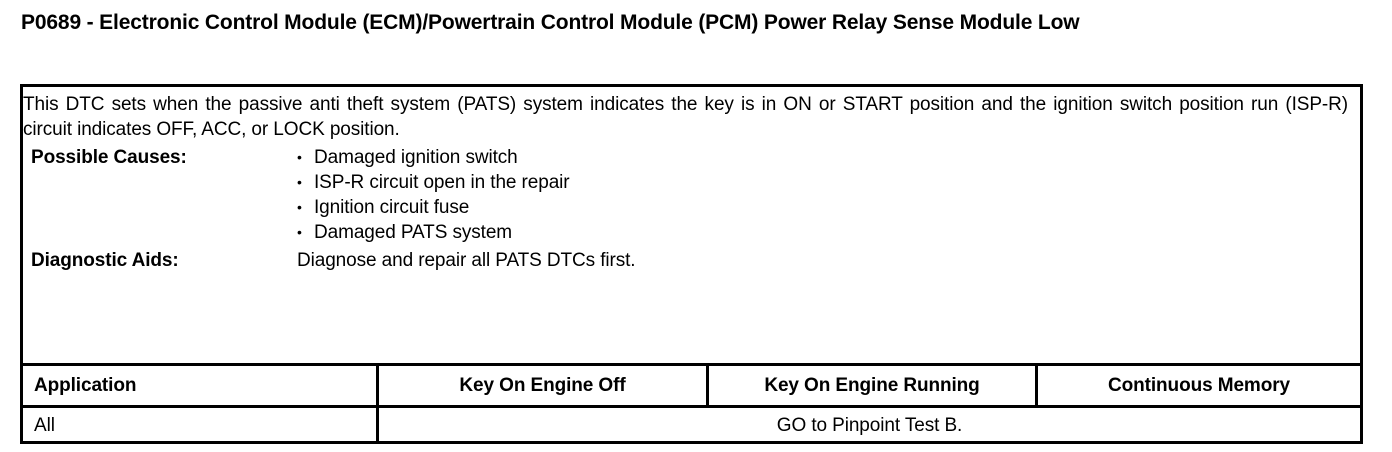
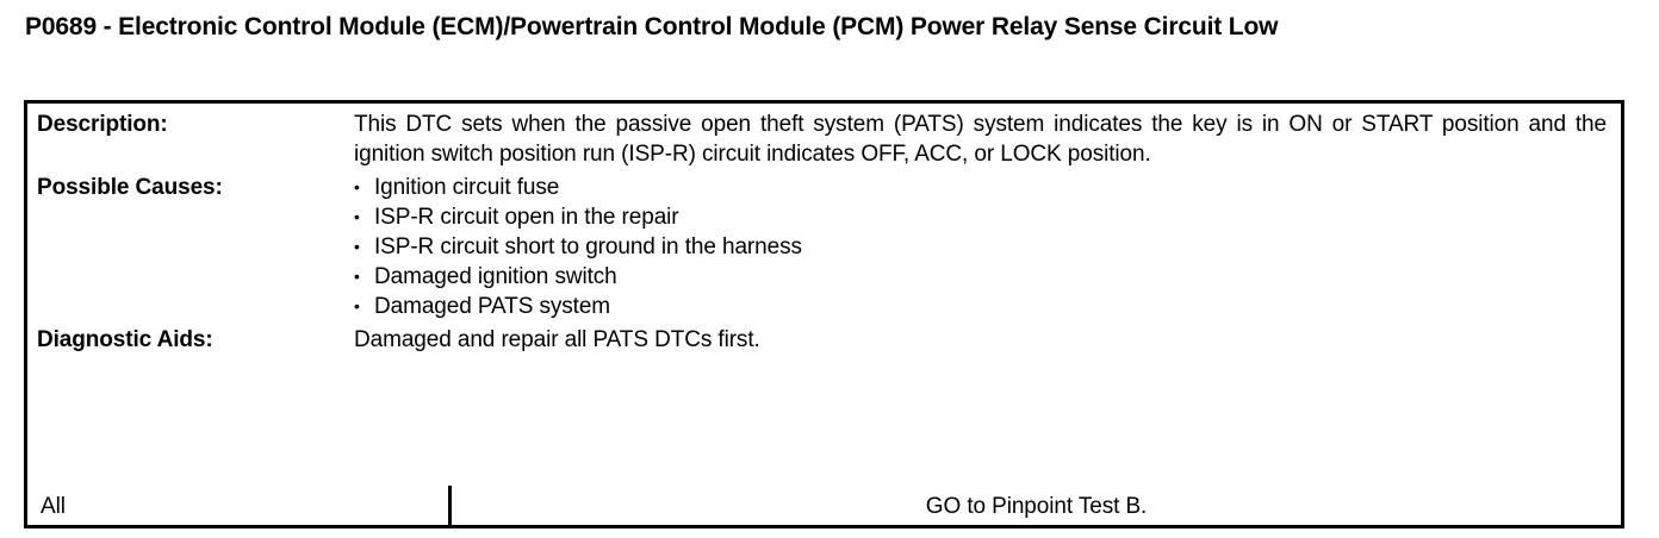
- P0689 - Electronic Control Module (ECM)/Powertrain Control Module (PCM) Power Relay Sense Module Low
+ P0689 - Electronic Control Module (ECM)/Powertrain Control Module (PCM) Power Relay Sense Circuit Low
+ Description:
- This DTC sets when the passive anti theft system (PATS) system indicates the key is in ON or START position and the ignition switch position run (ISP-R) circuit indicates OFF, ACC, or LOCK position.
+ This DTC sets when the passive open theft system (PATS) system indicates the key is in ON or START position and the ignition switch position run (ISP-R) circuit indicates OFF, ACC, or LOCK position.
  Possible Causes:
- Damaged ignition switch
+ Ignition circuit fuse
  ISP-R circuit open in the repair
+ ISP-R circuit short to ground in the harness
- Ignition circuit fuse
+ Damaged ignition switch
  Damaged PATS system
  Diagnostic Aids:
- Diagnose and repair all PATS DTCs first.
+ Damaged and repair all PATS DTCs first.
- Application
- Key On Engine Off
- Key On Engine Running
- Continuous Memory
  All
  GO to Pinpoint Test B.
